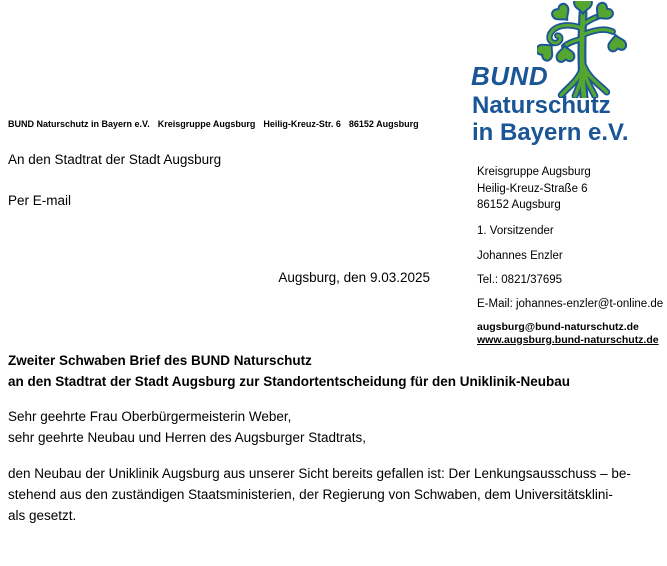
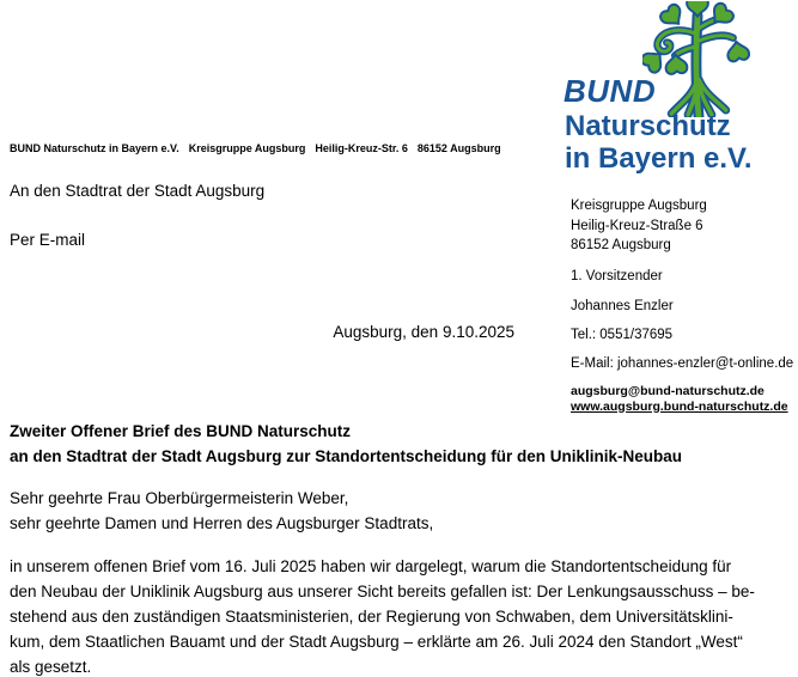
  BUND
  Naturschutz
  in Bayern e.V.
  BUND Naturschutz in Bayern e.V.
  Kreisgruppe Augsburg
  Heilig-Kreuz-Str. 6
  86152 Augsburg
  An den Stadtrat der Stadt Augsburg
  Per E-mail
- Augsburg, den 9.03.2025
+ Augsburg, den 9.10.2025
  Kreisgruppe Augsburg
  Heilig-Kreuz-Straße 6
  86152 Augsburg
  1. Vorsitzender
  Johannes Enzler
- Tel.: 0821/37695
+ Tel.: 0551/37695
  E-Mail: johannes-enzler@t-online.de
  augsburg@bund-naturschutz.de
  www.augsburg.bund-naturschutz.de
- Zweiter Schwaben Brief des BUND Naturschutz
+ Zweiter Offener Brief des BUND Naturschutz
  an den Stadtrat der Stadt Augsburg zur Standortentscheidung für den Uniklinik-Neubau
  Sehr geehrte Frau Oberbürgermeisterin Weber,
- sehr geehrte Neubau und Herren des Augsburger Stadtrats,
+ sehr geehrte Damen und Herren des Augsburger Stadtrats,
+ in unserem offenen Brief vom 16. Juli 2025 haben wir dargelegt, warum die Standortentscheidung für
  den Neubau der Uniklinik Augsburg aus unserer Sicht bereits gefallen ist: Der Lenkungsausschuss – be-
  stehend aus den zuständigen Staatsministerien, der Regierung von Schwaben, dem Universitätsklini-
+ kum, dem Staatlichen Bauamt und der Stadt Augsburg – erklärte am 26. Juli 2024 den Standort „West“
  als gesetzt.
